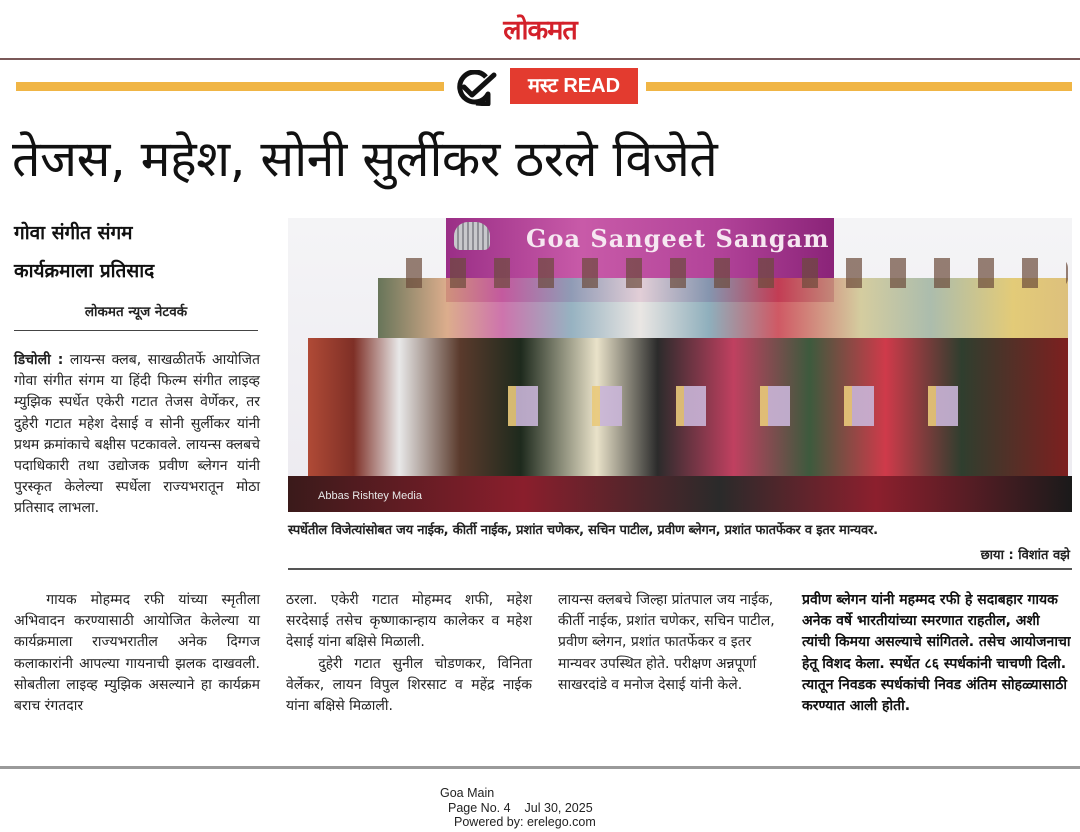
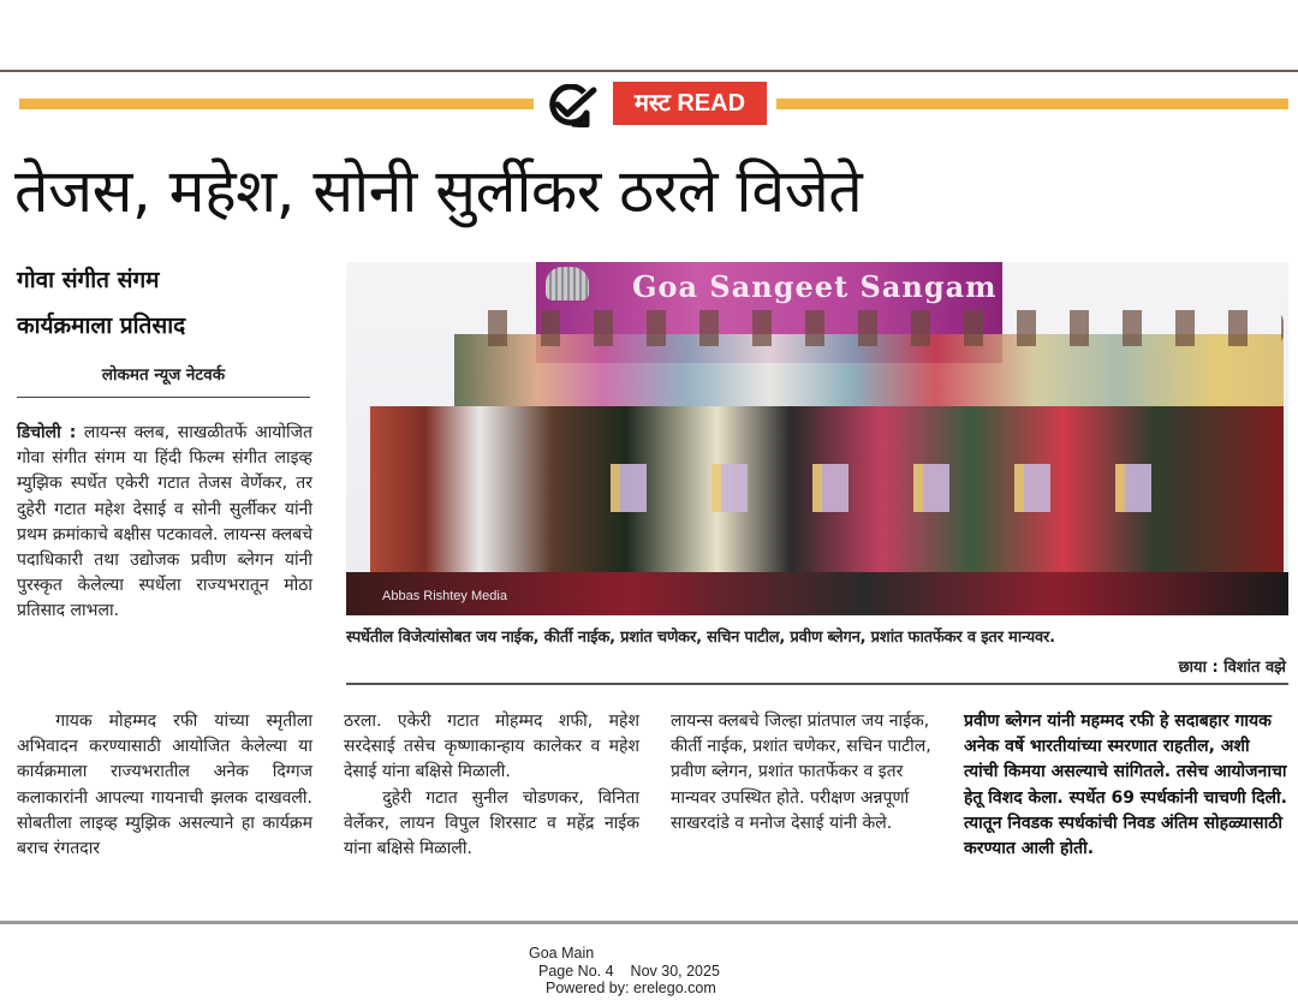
- लोकमत
  मस्ट READ
  तेजस, महेश, सोनी सुर्लीकर ठरले विजेते
  गोवा संगीत संगम
  कार्यक्रमाला प्रतिसाद
  लोकमत न्यूज नेटवर्क
  डिचोली : लायन्स क्लब, साखळीतर्फे आयोजित गोवा संगीत संगम या हिंदी फिल्म संगीत लाइव्ह म्युझिक स्पर्धेत एकेरी गटात तेजस वेर्णेकर, तर दुहेरी गटात महेश देसाई व सोनी सुर्लीकर यांनी प्रथम क्रमांकाचे बक्षीस पटकावले. लायन्स क्लबचे पदाधिकारी तथा उद्योजक प्रवीण ब्लेगन यांनी पुरस्कृत केलेल्या स्पर्धेला राज्यभरातून मोठा प्रतिसाद लाभला.
  Goa Sangeet Sangam
  Abbas Rishtey Media
  स्पर्धेतील विजेत्यांसोबत जय नाईक, कीर्ती नाईक, प्रशांत चणेकर, सचिन पाटील, प्रवीण ब्लेगन, प्रशांत फातर्फेकर व इतर मान्यवर.
  छाया : विशांत वझे
  गायक मोहम्मद रफी यांच्या स्मृतीला अभिवादन करण्यासाठी आयोजित केलेल्या या कार्यक्रमाला राज्यभरातील अनेक दिग्गज कलाकारांनी आपल्या गायनाची झलक दाखवली. सोबतीला लाइव्ह म्युझिक असल्याने हा कार्यक्रम बराच रंगतदार
  ठरला. एकेरी गटात मोहम्मद शफी, महेश सरदेसाई तसेच कृष्णाकान्हाय कालेकर व महेश देसाई यांना बक्षिसे मिळाली.
  दुहेरी गटात सुनील चोडणकर, विनिता वेर्लेकर, लायन विपुल शिरसाट व महेंद्र नाईक यांना बक्षिसे मिळाली.
  लायन्स क्लबचे जिल्हा प्रांतपाल जय नाईक, कीर्ती नाईक, प्रशांत चणेकर, सचिन पाटील, प्रवीण ब्लेगन, प्रशांत फातर्फेकर व इतर मान्यवर उपस्थित होते. परीक्षण अन्नपूर्णा साखरदांडे व मनोज देसाई यांनी केले.
- प्रवीण ब्लेगन यांनी महम्मद रफी हे सदाबहार गायक अनेक वर्षे भारतीयांच्या स्मरणात राहतील, अशी त्यांची किमया असल्याचे सांगितले. तसेच आयोजनाचा हेतू विशद केला. स्पर्धेत ८६ स्पर्धकांनी चाचणी दिली. त्यातून निवडक स्पर्धकांची निवड अंतिम सोहळ्यासाठी करण्यात आली होती.
+ प्रवीण ब्लेगन यांनी महम्मद रफी हे सदाबहार गायक अनेक वर्षे भारतीयांच्या स्मरणात राहतील, अशी त्यांची किमया असल्याचे सांगितले. तसेच आयोजनाचा हेतू विशद केला. स्पर्धेत 69 स्पर्धकांनी चाचणी दिली. त्यातून निवडक स्पर्धकांची निवड अंतिम सोहळ्यासाठी करण्यात आली होती.
  Goa Main
- Page No. 4 Jul 30, 2025
+ Page No. 4 Nov 30, 2025
  Powered by: erelego.com
